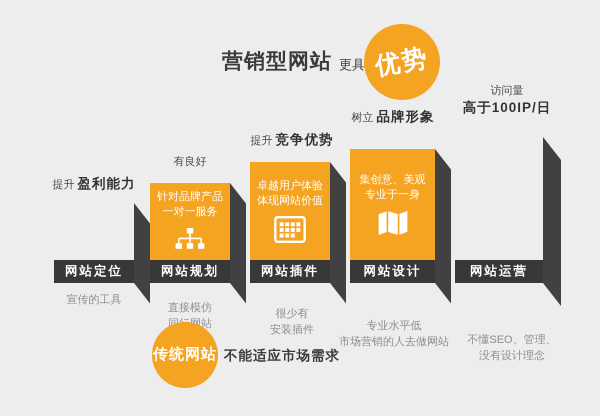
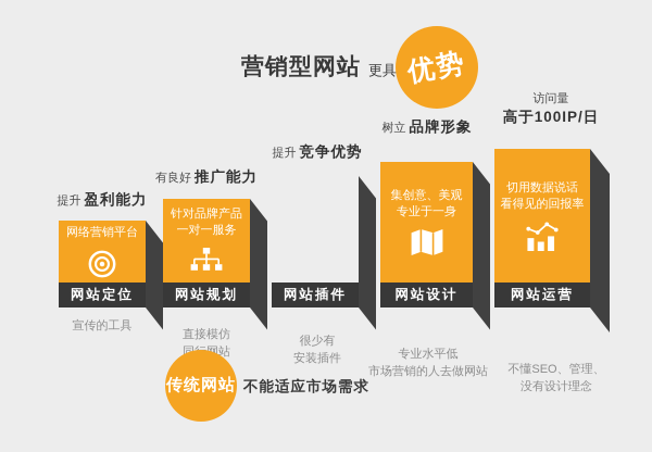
  营销型网站
  更具
  提升
  盈利能力
+ 网络营销平台
  网站定位
  宣传的工具
  有良好
+ 推广能力
  针对品牌产品
  一对一服务
  网站规划
  直接模仿
  提升
  竞争优势
- 卓越用户体验
- 体现网站价值
  网站插件
  很少有
  安装插件
  树立
  品牌形象
  集创意、美观
  专业于一身
  网站设计
  专业水平低
  市场营销的人去做网站
  访问量
  高于100IP/日
+ 切用数据说话
+ 看得见的回报率
  网站运营
  不懂SEO、管理、
  没有设计理念
  传统网站
  不能适应市场需求
